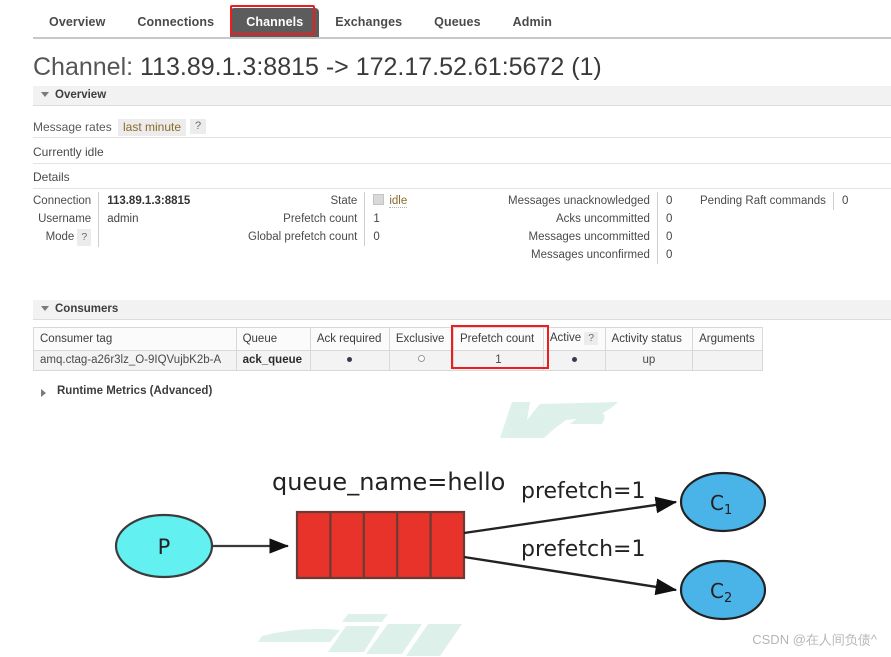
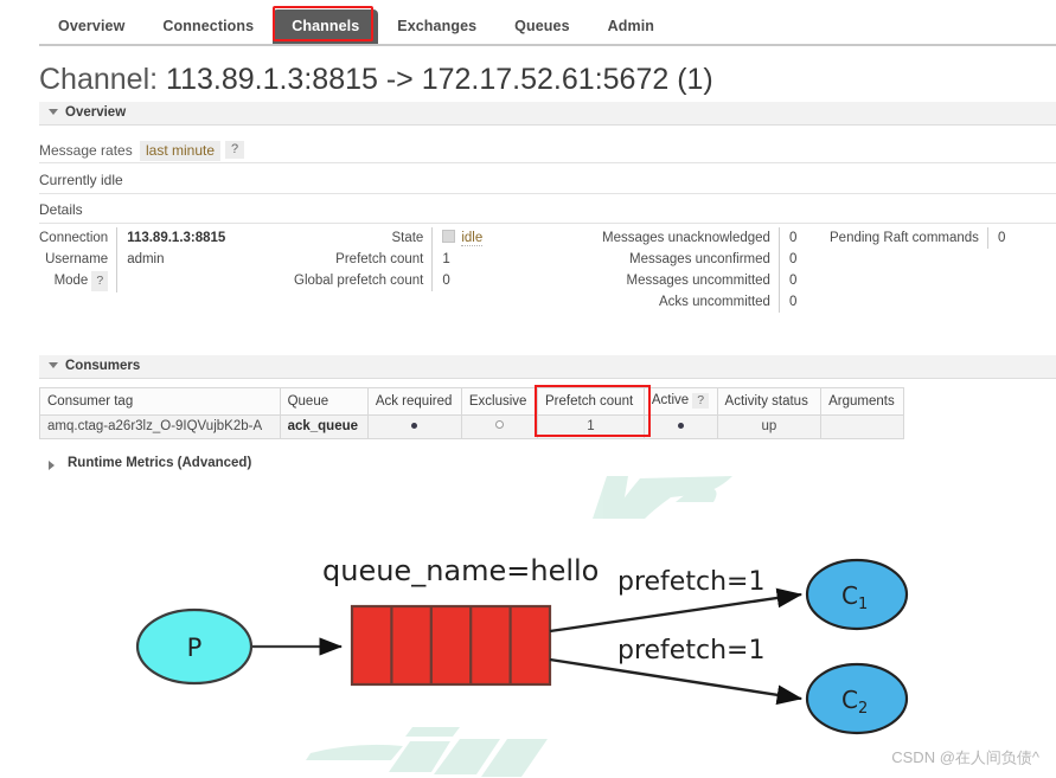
  Overview
  Connections
  Channels
  Exchanges
  Queues
  Admin
  Channel: 113.89.1.3:8815 -> 172.17.52.61:5672 (1)
  Overview
  Message rates
  last minute
  ?
  Currently idle
  Details
  Connection	113.89.1.3:8815
  Username	admin
  Mode ?
  State	idle
  Prefetch count	1
  Global prefetch count	0
  Messages unacknowledged	0
- Acks uncommitted	0
+ Messages unconfirmed	0
  Messages uncommitted	0
- Messages unconfirmed	0
+ Acks uncommitted	0
  Pending Raft commands	0
  Consumers
  Consumer tag	Queue	Ack required	Exclusive	Prefetch count	Active ?	Activity status	Arguments
  amq.ctag-a26r3lz_O-9IQVujbK2b-A	ack_queue			1		up
  Runtime Metrics (Advanced)
  queue_name=hello
  P
  prefetch=1
  prefetch=1
  C1
  C2
  CSDN @在人间负债^
